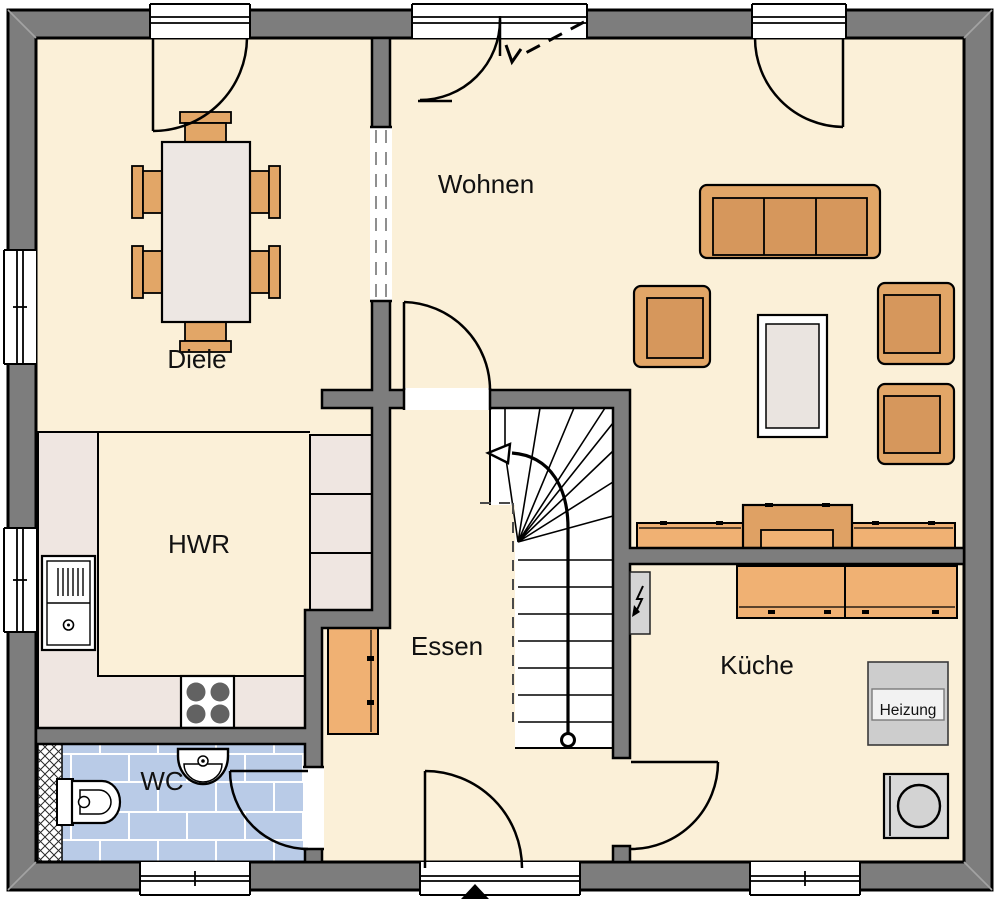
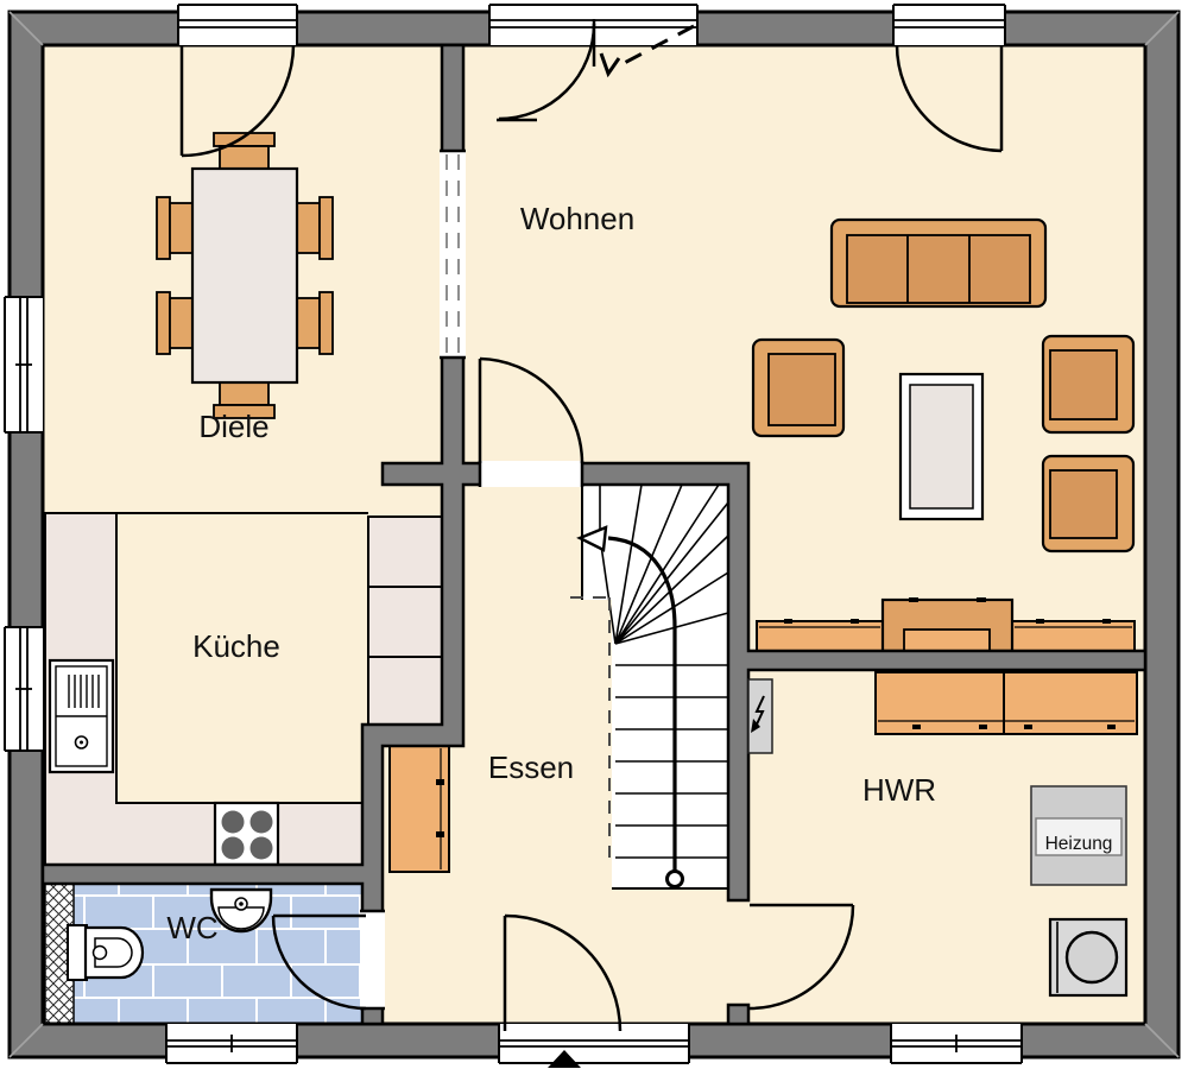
  Heizung
  Diele
  Wohnen
- HWR
+ Küche
  Essen
  WC
- Küche
+ HWR
